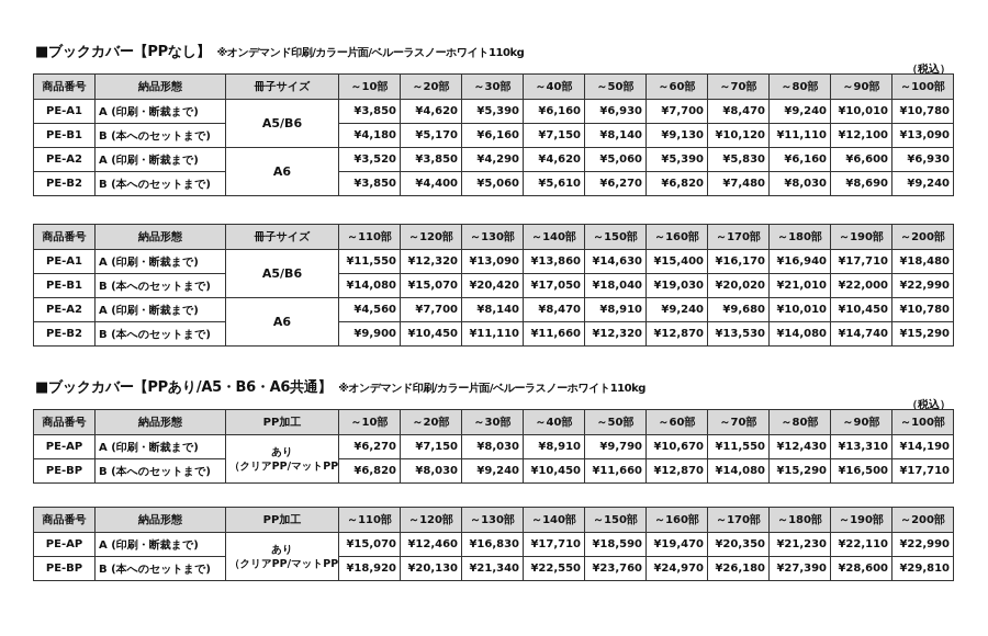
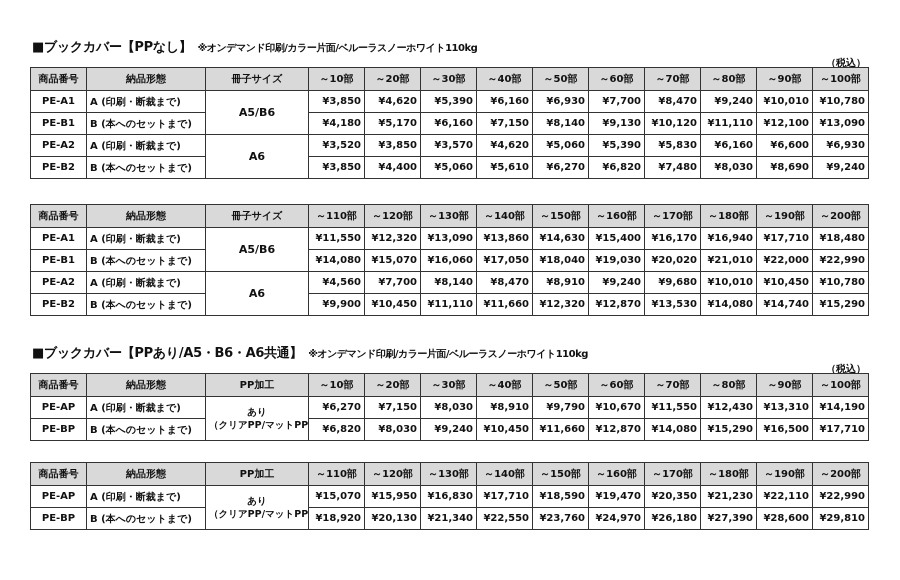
  ■ブックカバー【PPなし】 ※オンデマンド印刷/カラー片面/ベルーラスノーホワイト110kg
  （税込）
  商品番号	納品形態	冊子サイズ	～10部	～20部	～30部	～40部	～50部	～60部	～70部	～80部	～90部	～100部
  PE-A1	A (印刷・断裁まで)	A5/B6	¥3,850	¥4,620	¥5,390	¥6,160	¥6,930	¥7,700	¥8,470	¥9,240	¥10,010	¥10,780
  PE-B1	B (本へのセットまで)	¥4,180	¥5,170	¥6,160	¥7,150	¥8,140	¥9,130	¥10,120	¥11,110	¥12,100	¥13,090
- PE-A2	A (印刷・断裁まで)	A6	¥3,520	¥3,850	¥4,290	¥4,620	¥5,060	¥5,390	¥5,830	¥6,160	¥6,600	¥6,930
+ PE-A2	A (印刷・断裁まで)	A6	¥3,520	¥3,850	¥3,570	¥4,620	¥5,060	¥5,390	¥5,830	¥6,160	¥6,600	¥6,930
  PE-B2	B (本へのセットまで)	¥3,850	¥4,400	¥5,060	¥5,610	¥6,270	¥6,820	¥7,480	¥8,030	¥8,690	¥9,240
  商品番号	納品形態	冊子サイズ	～110部	～120部	～130部	～140部	～150部	～160部	～170部	～180部	～190部	～200部
  PE-A1	A (印刷・断裁まで)	A5/B6	¥11,550	¥12,320	¥13,090	¥13,860	¥14,630	¥15,400	¥16,170	¥16,940	¥17,710	¥18,480
- PE-B1	B (本へのセットまで)	¥14,080	¥15,070	¥20,420	¥17,050	¥18,040	¥19,030	¥20,020	¥21,010	¥22,000	¥22,990
+ PE-B1	B (本へのセットまで)	¥14,080	¥15,070	¥16,060	¥17,050	¥18,040	¥19,030	¥20,020	¥21,010	¥22,000	¥22,990
  PE-A2	A (印刷・断裁まで)	A6	¥4,560	¥7,700	¥8,140	¥8,470	¥8,910	¥9,240	¥9,680	¥10,010	¥10,450	¥10,780
  PE-B2	B (本へのセットまで)	¥9,900	¥10,450	¥11,110	¥11,660	¥12,320	¥12,870	¥13,530	¥14,080	¥14,740	¥15,290
  ■ブックカバー【PPあり/A5・B6・A6共通】 ※オンデマンド印刷/カラー片面/ベルーラスノーホワイト110kg
  （税込）
  商品番号	納品形態	PP加工	～10部	～20部	～30部	～40部	～50部	～60部	～70部	～80部	～90部	～100部
  PE-AP	A (印刷・断裁まで)	あり（クリアPP/マットPP	¥6,270	¥7,150	¥8,030	¥8,910	¥9,790	¥10,670	¥11,550	¥12,430	¥13,310	¥14,190
  PE-BP	B (本へのセットまで)	¥6,820	¥8,030	¥9,240	¥10,450	¥11,660	¥12,870	¥14,080	¥15,290	¥16,500	¥17,710
  商品番号	納品形態	PP加工	～110部	～120部	～130部	～140部	～150部	～160部	～170部	～180部	～190部	～200部
- PE-AP	A (印刷・断裁まで)	あり（クリアPP/マットPP	¥15,070	¥12,460	¥16,830	¥17,710	¥18,590	¥19,470	¥20,350	¥21,230	¥22,110	¥22,990
+ PE-AP	A (印刷・断裁まで)	あり（クリアPP/マットPP	¥15,070	¥15,950	¥16,830	¥17,710	¥18,590	¥19,470	¥20,350	¥21,230	¥22,110	¥22,990
  PE-BP	B (本へのセットまで)	¥18,920	¥20,130	¥21,340	¥22,550	¥23,760	¥24,970	¥26,180	¥27,390	¥28,600	¥29,810
